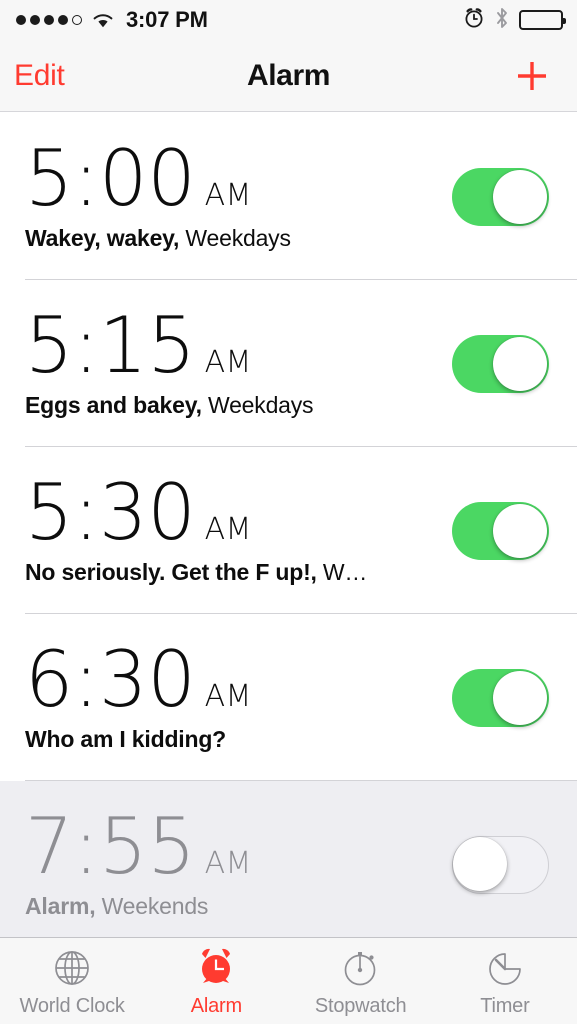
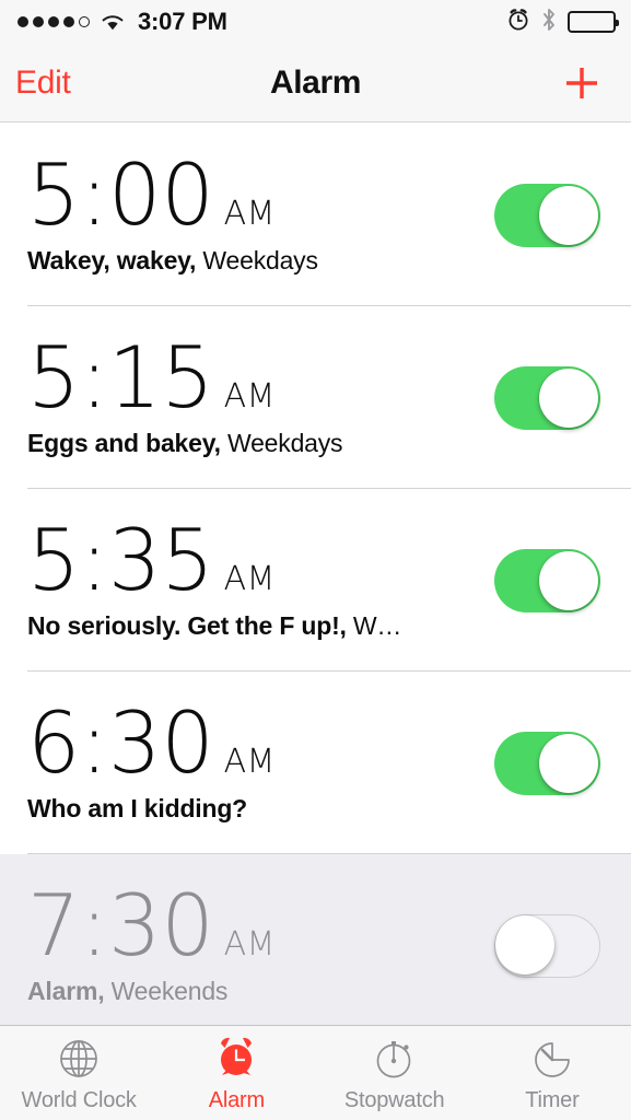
  3:07 PM
  Edit
  Alarm
  5:00
  AM
  Wakey, wakey, Weekdays
  5:15
  AM
  Eggs and bakey, Weekdays
- 5:30
+ 5:35
  AM
  No seriously. Get the F up!, W…
  6:30
  AM
  Who am I kidding?
- 7:55
+ 7:30
  AM
  Alarm, Weekends
  World Clock
  Alarm
  Stopwatch
  Timer
